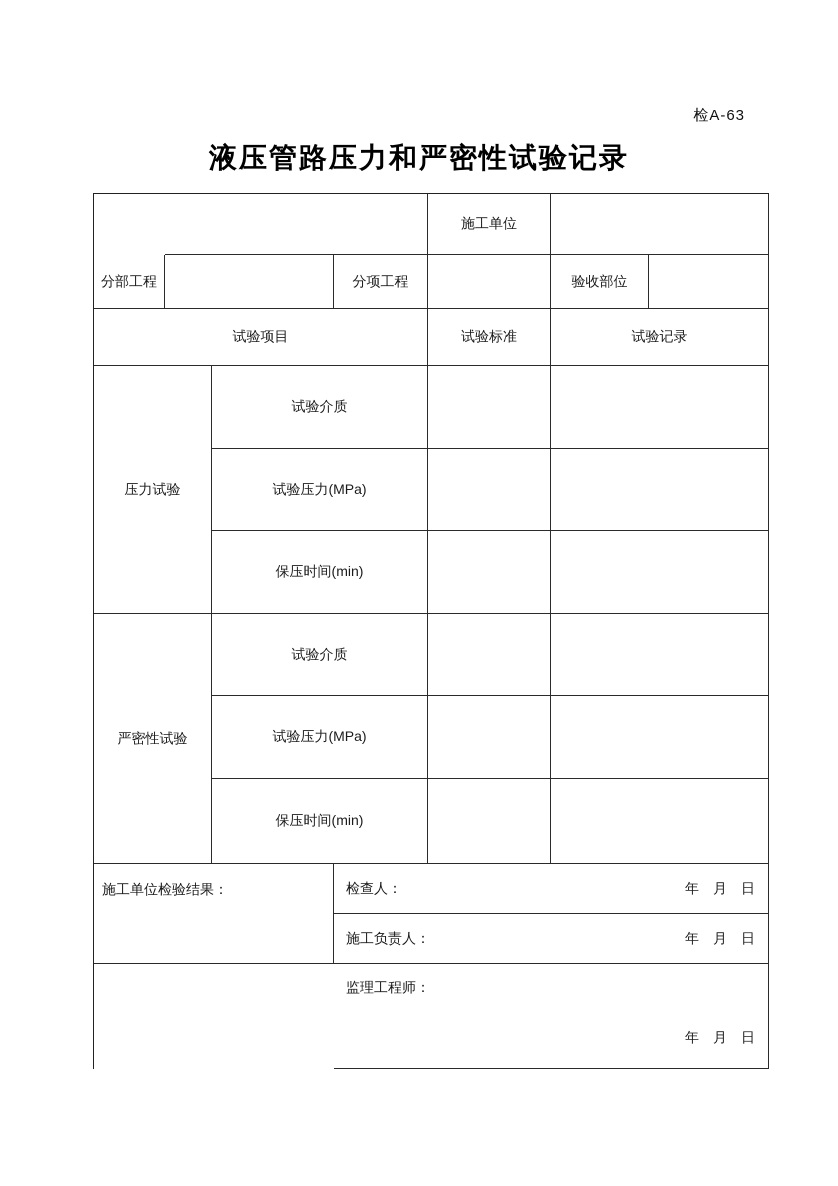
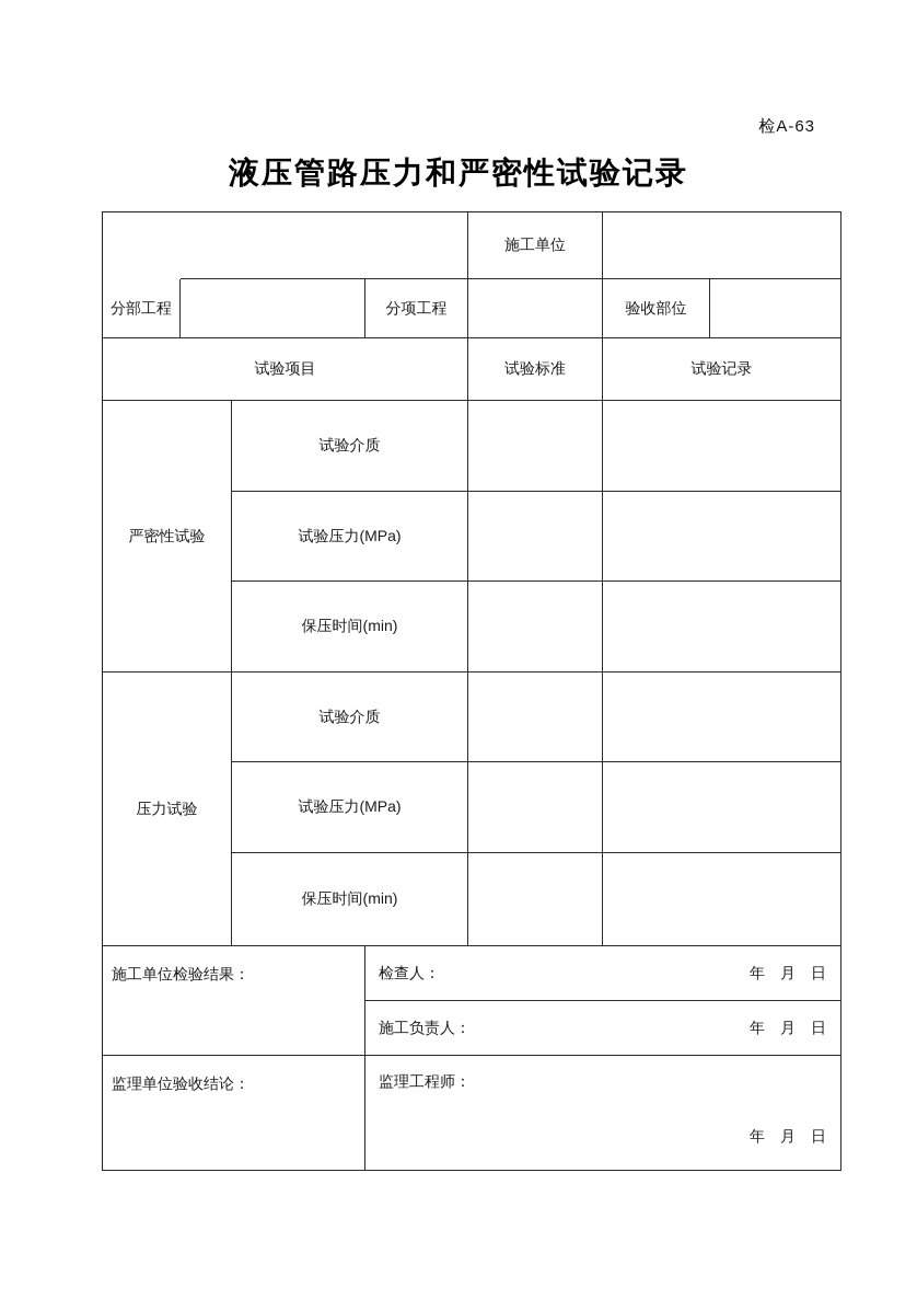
  检A-63
  液压管路压力和严密性试验记录
  施工单位
  分部工程
  分项工程
  验收部位
  试验项目
  试验标准
  试验记录
- 压力试验
+ 严密性试验
  试验介质
  试验压力(MPa)
  保压时间(min)
- 严密性试验
+ 压力试验
  试验介质
  试验压力(MPa)
  保压时间(min)
  施工单位检验结果：
  检查人：
  年 月 日
  施工负责人：
  年 月 日
+ 监理单位验收结论：
  监理工程师：
  年 月 日
